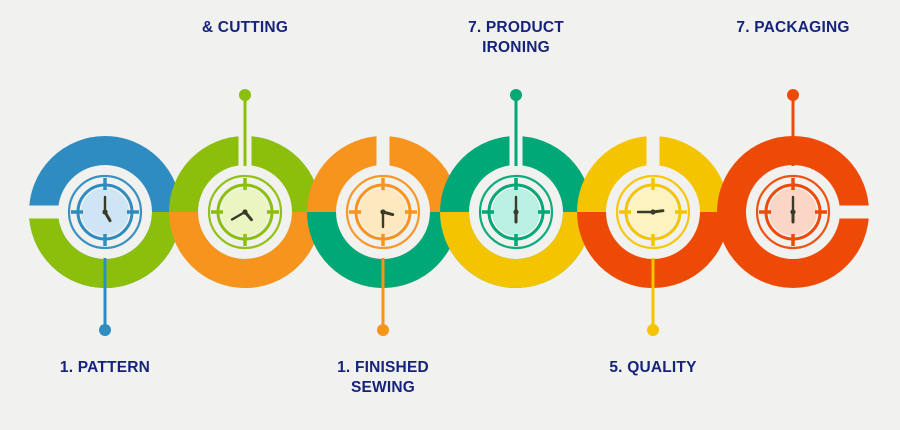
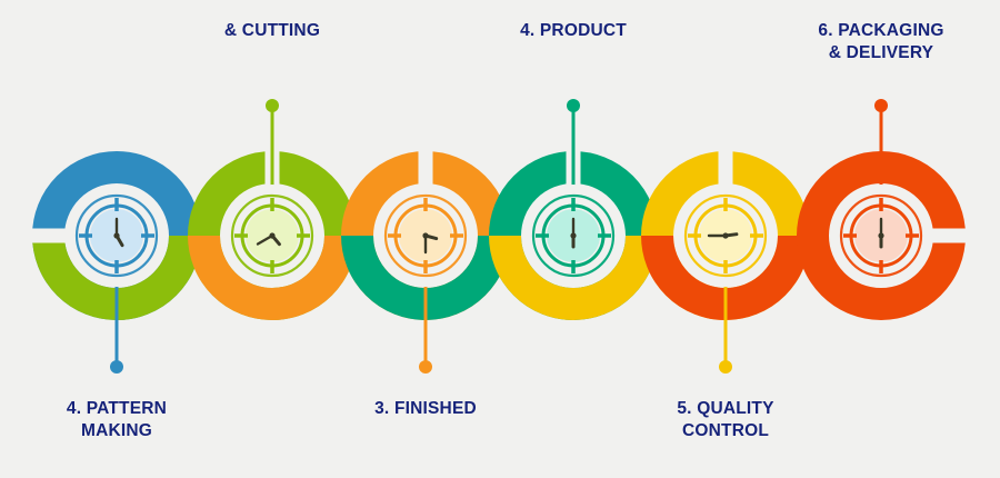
- 1. PATTERN
+ 4. PATTERN
+ MAKING
  & CUTTING
- 1. FINISHED
+ 3. FINISHED
- SEWING
- 7. PRODUCT
+ 4. PRODUCT
- IRONING
  5. QUALITY
+ CONTROL
- 7. PACKAGING
+ 6. PACKAGING
+ & DELIVERY
